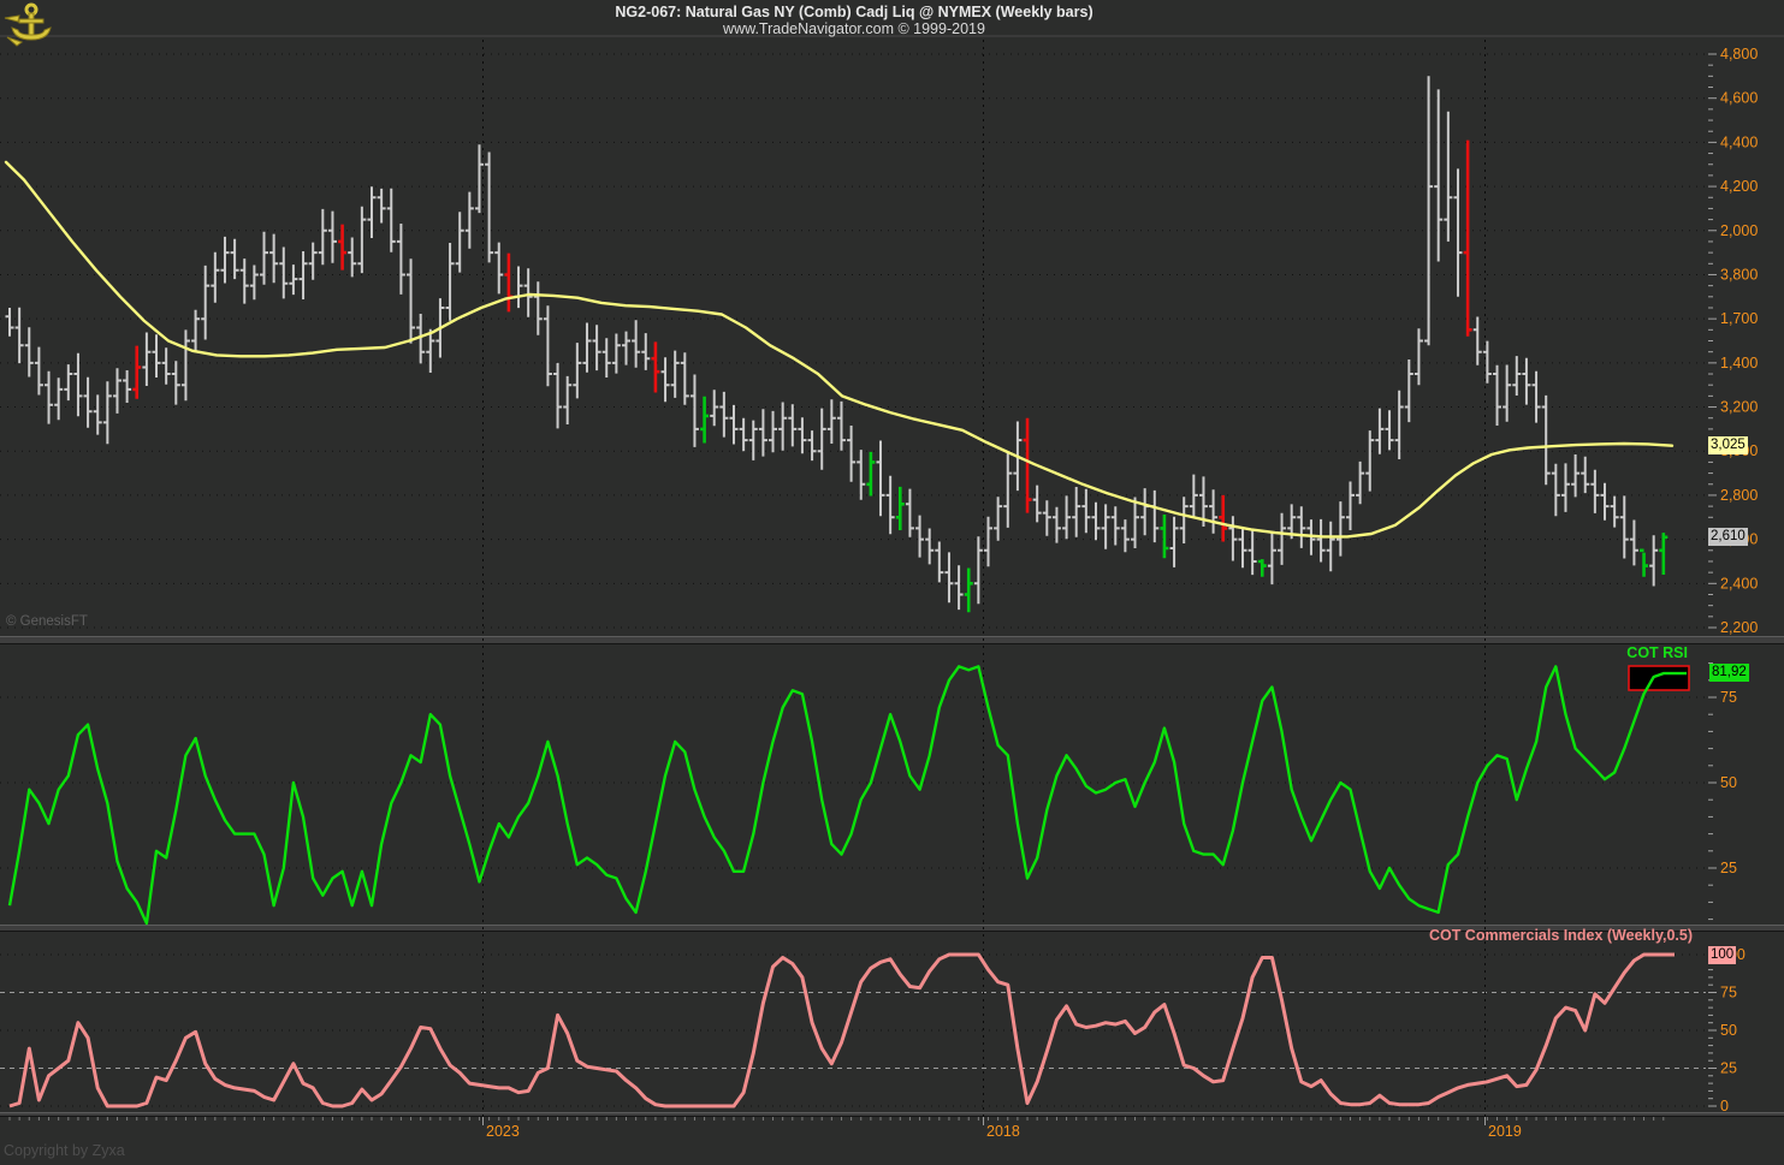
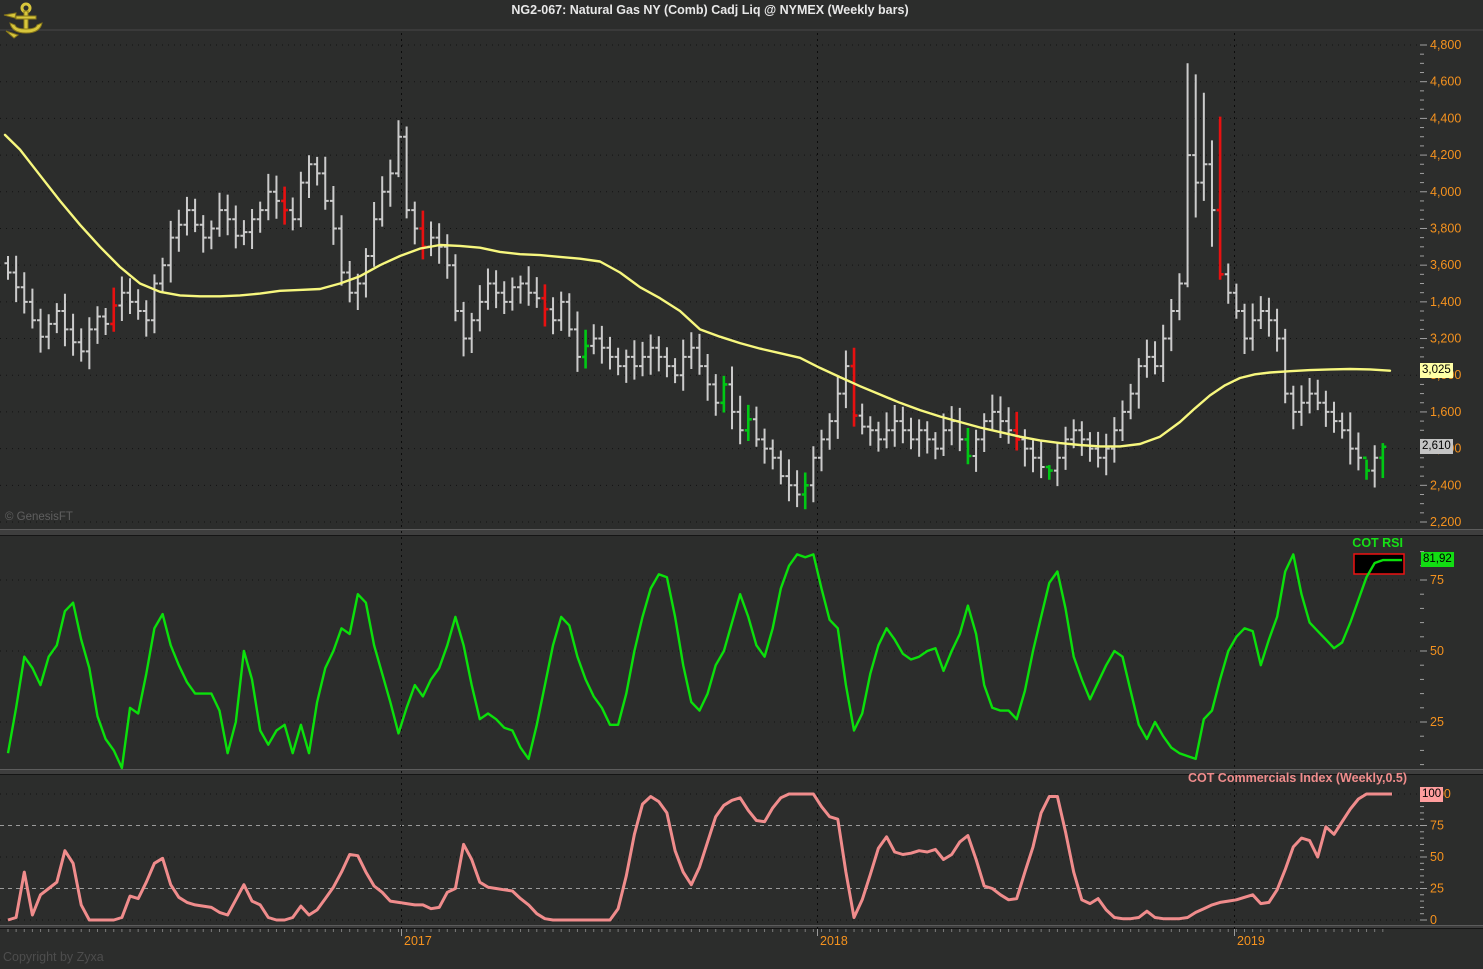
  4,800
  4,600
  4,400
  4,200
- 2,000
+ 4,000
  3,800
- 1,700
+ 3,600
  1,400
  3,200
- 2,800
+ 1,600
  2,400
  2,200
  75
  50
  25
  75
  50
  25
  0
  NG2-067: Natural Gas NY (Comb) Cadj Liq @ NYMEX (Weekly bars)
- www.TradeNavigator.com © 1999-2019
  © GenesisFT
  COT RSI
  COT Commercials Index (Weekly,0.5)
  3,025
  2,610
  81,92
  100
- 2023
+ 2017
  2018
  2019
  Copyright by Zyxa
